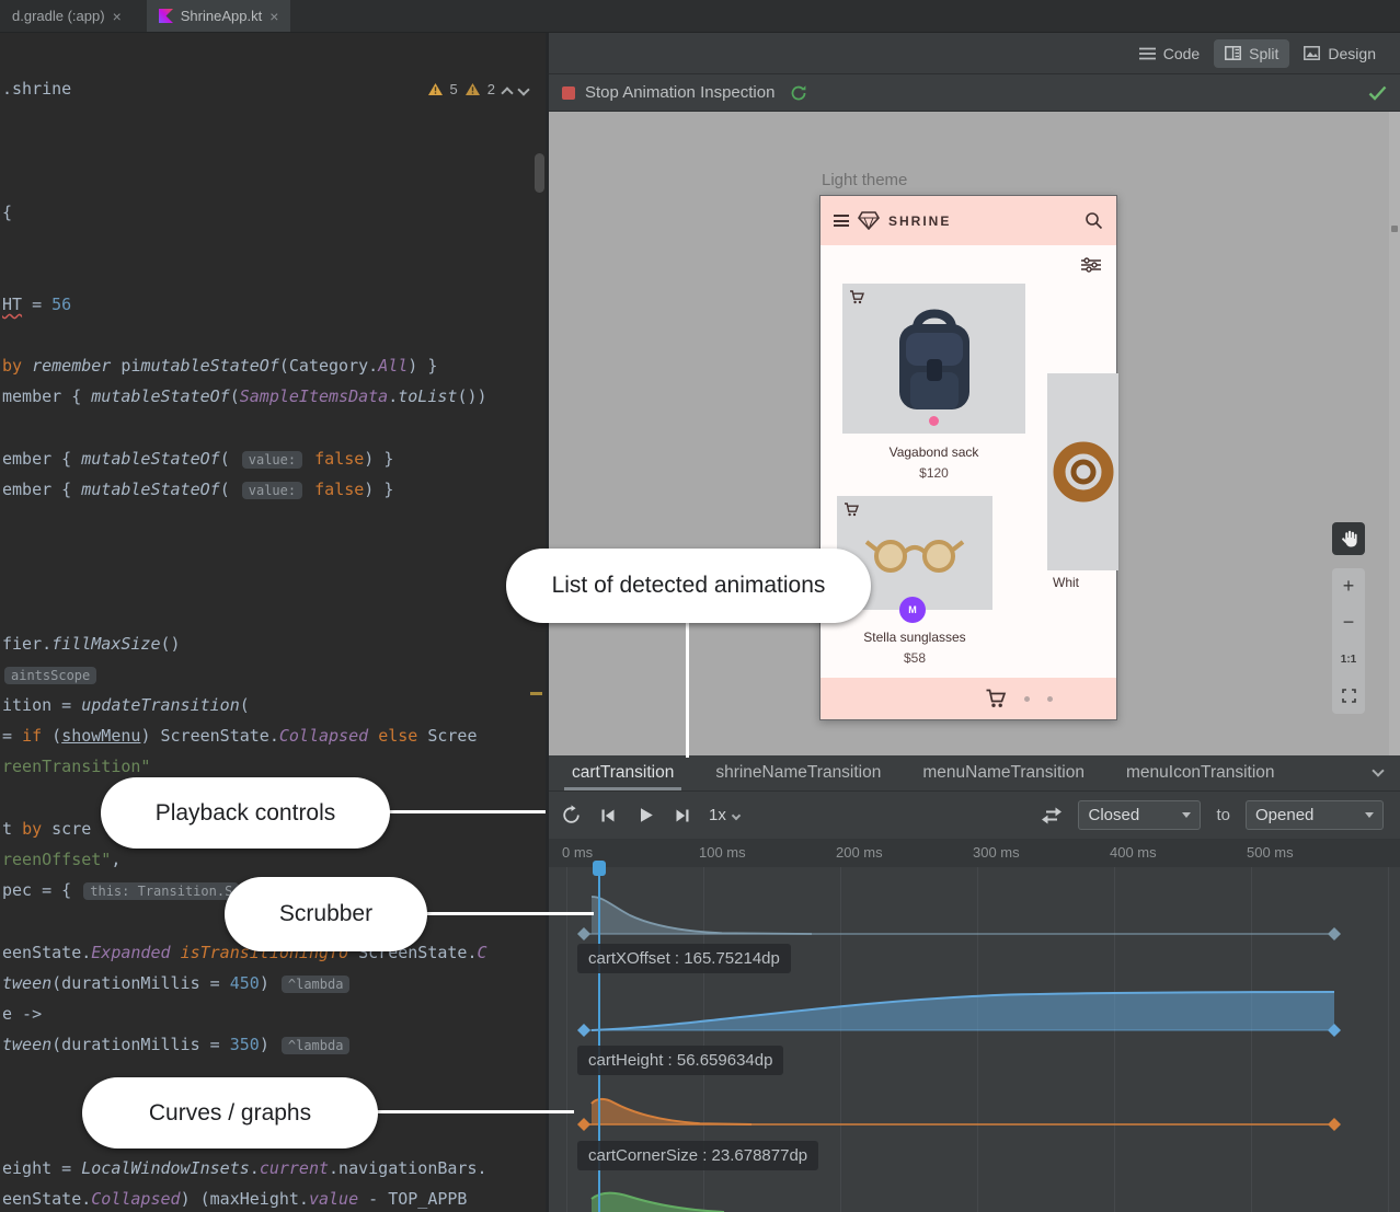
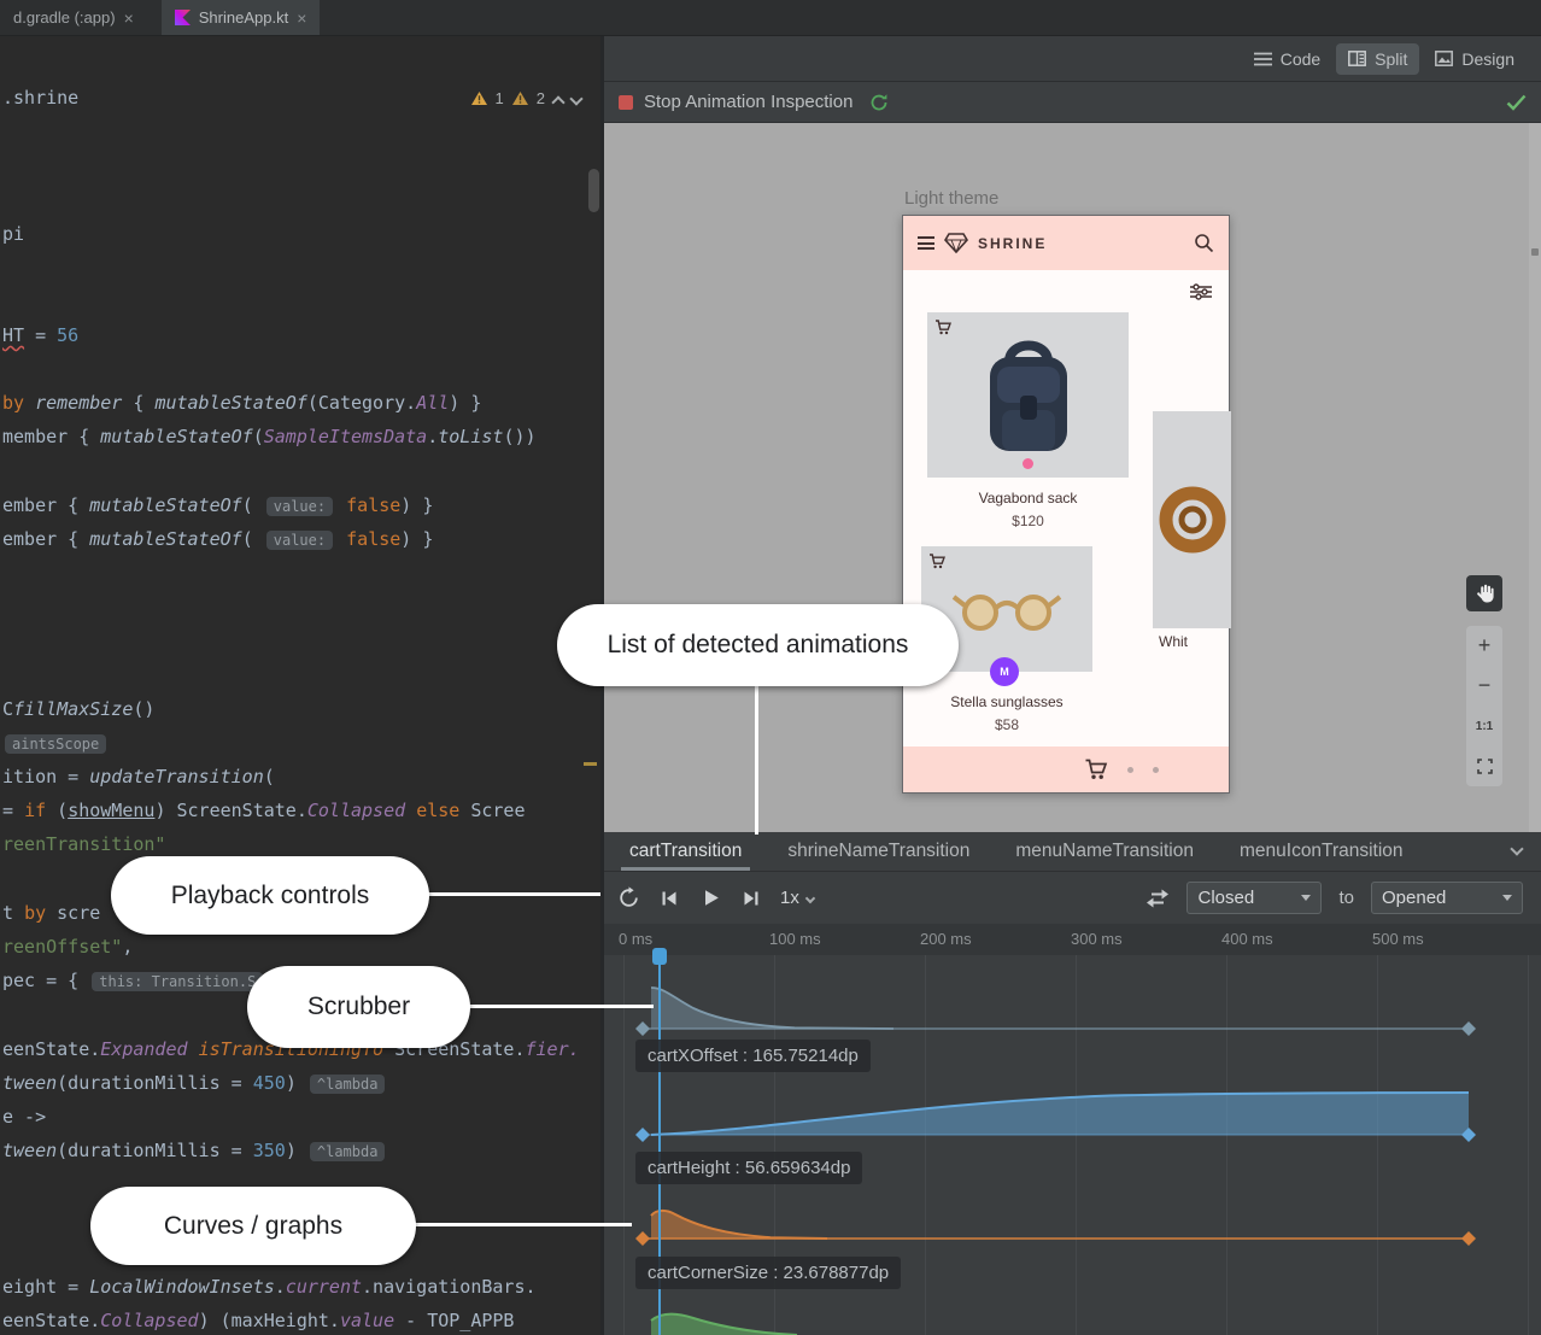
  d.gradle (:app)
  ×
  ShrineApp.kt
  ×
  Code
  Split
  Design
  .shrine
- {
+ pi
  HT = 56
- by remember pimutableStateOf(Category.All) }
+ by remember { mutableStateOf(Category.All) }
  member { mutableStateOf(SampleItemsData.toList())
  ember { mutableStateOf( value: false) }
  ember { mutableStateOf( value: false) }
- fier.fillMaxSize()
+ CfillMaxSize()
  aintsScope
  ition = updateTransition(
  = if (showMenu) ScreenState.Collapsed else Scree
  reenTransition"
  t by scre
  reenOffset",
  pec = { this: Transition.S
- eenState.Expanded isTransitioningTo ScreenState.C
+ eenState.Expanded isTransitioningTo ScreenState.fier.
  tween(durationMillis = 450) ^lambda
  e ->
  tween(durationMillis = 350) ^lambda
  eight = LocalWindowInsets.current.navigationBars.
  eenState.Collapsed) (maxHeight.value - TOP_APPB
- 5
+ 1
  2
  Stop Animation Inspection
  Light theme
  SHRINE
  Vagabond sack
  $120
  Whit
  M
  Stella sunglasses
  $58
  +
  −
  1:1
  cartTransition
  shrineNameTransition
  menuNameTransition
  menuIconTransition
  1x
  Closed
  to
  Opened
  0 ms
  100 ms
  200 ms
  300 ms
  400 ms
  500 ms
  cartXOffset : 165.75214dp
  cartHeight : 56.659634dp
  cartCornerSize : 23.678877dp
  List of detected animations
  Playback controls
  Scrubber
  Curves / graphs
